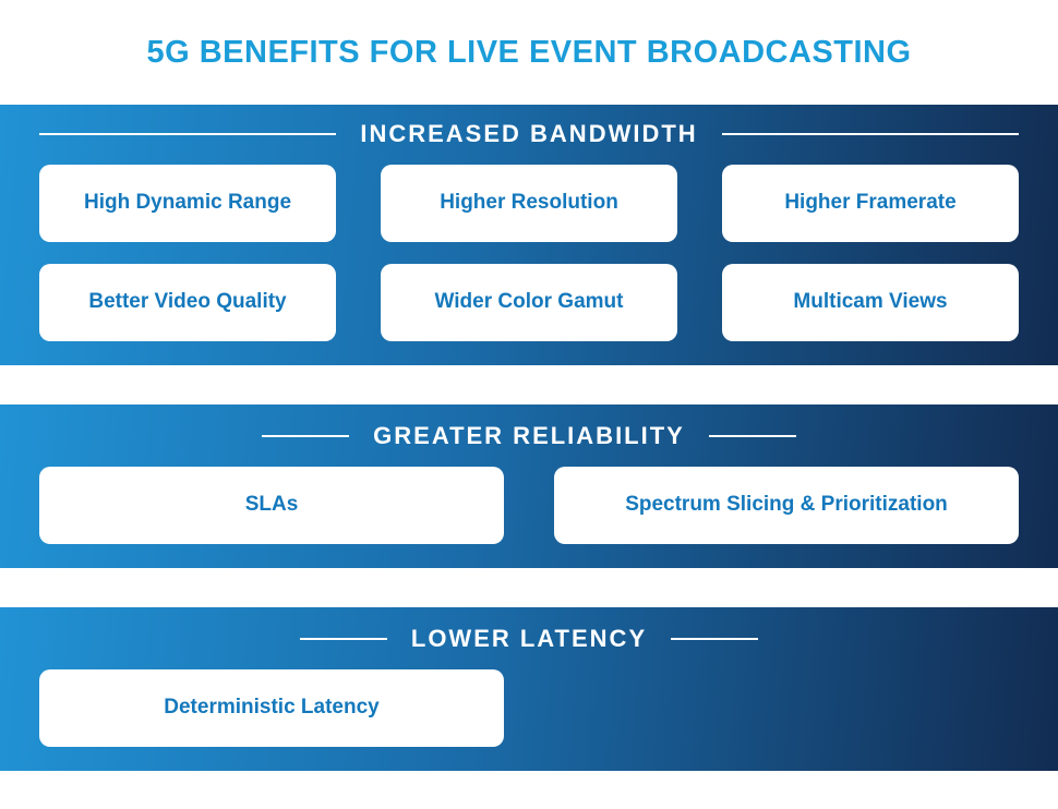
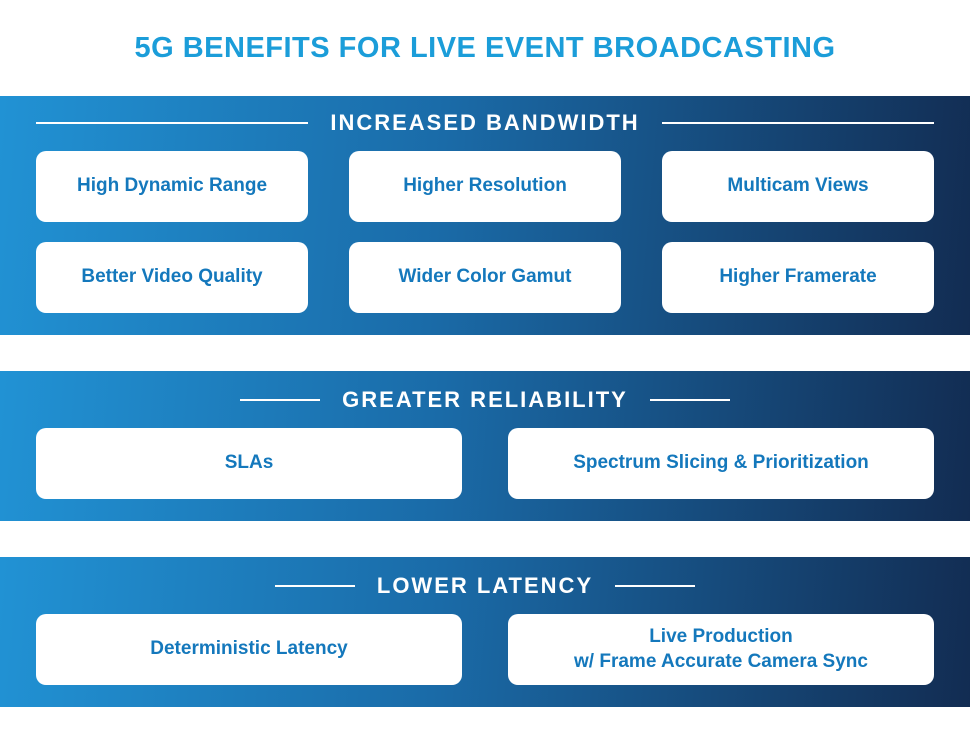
  5G BENEFITS FOR LIVE EVENT BROADCASTING
  INCREASED BANDWIDTH
  High Dynamic Range
  Higher Resolution
- Higher Framerate
+ Multicam Views
  Better Video Quality
  Wider Color Gamut
- Multicam Views
+ Higher Framerate
  GREATER RELIABILITY
  SLAs
  Spectrum Slicing & Prioritization
  LOWER LATENCY
  Deterministic Latency
+ Live Production
+ w/ Frame Accurate Camera Sync
